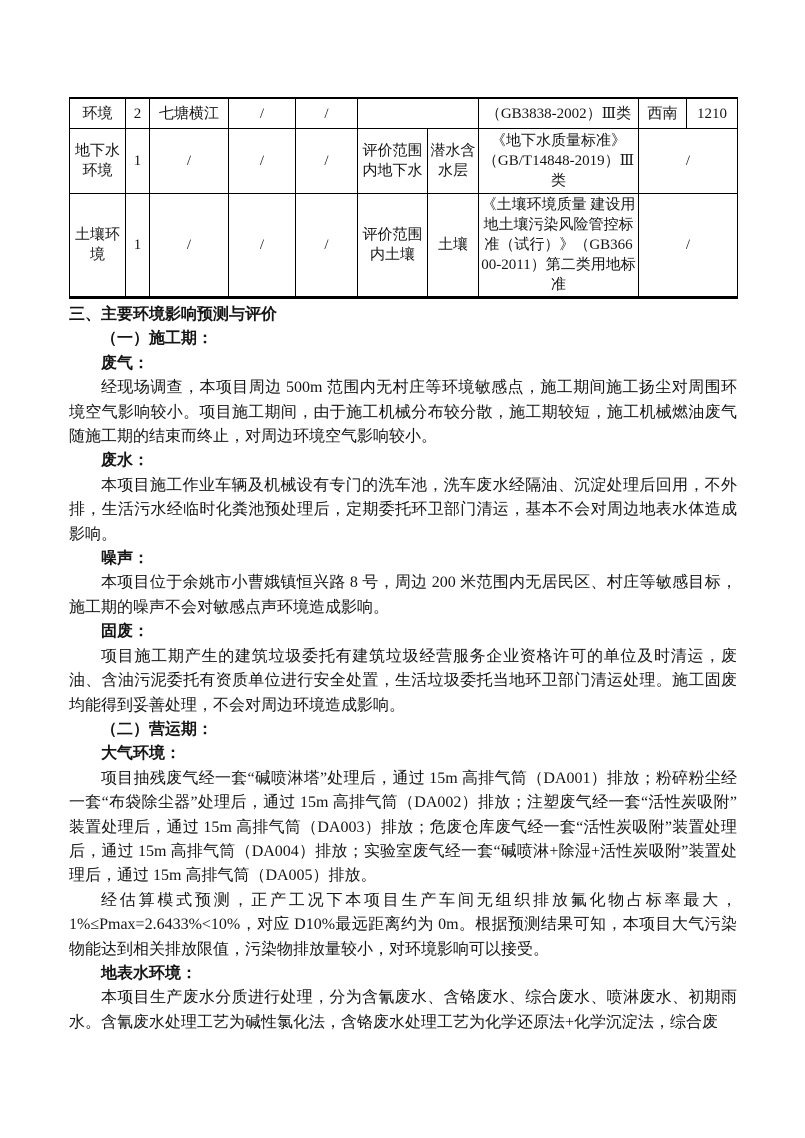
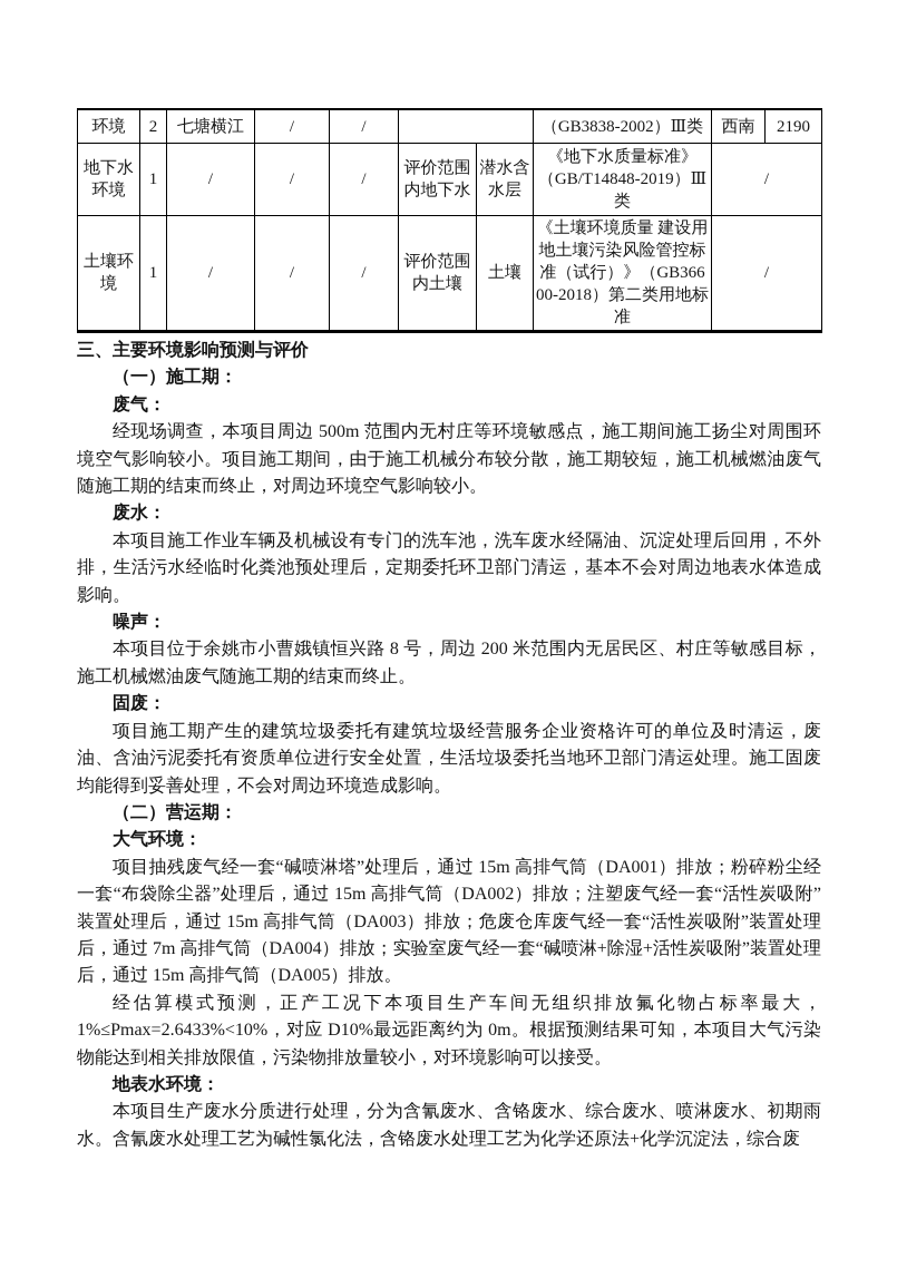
- 环境	2	七塘横江	/	/		（GB3838-2002）Ⅲ类	西南	1210
+ 环境	2	七塘横江	/	/		（GB3838-2002）Ⅲ类	西南	2190
  地下水环境	1	/	/	/	评价范围内地下水	潜水含水层	《地下水质量标准》（GB/T14848-2019）Ⅲ类	/
- 土壤环境	1	/	/	/	评价范围内土壤	土壤	《土壤环境质量 建设用地土壤污染风险管控标准（试行）》（GB36600-2011）第二类用地标准	/
+ 土壤环境	1	/	/	/	评价范围内土壤	土壤	《土壤环境质量 建设用地土壤污染风险管控标准（试行）》（GB36600-2018）第二类用地标准	/
  三、主要环境影响预测与评价
  （一）施工期：
  废气：
  经现场调查，本项目周边 500m 范围内无村庄等环境敏感点，施工期间施工扬尘对周围环境空气影响较小。项目施工期间，由于施工机械分布较分散，施工期较短，施工机械燃油废气随施工期的结束而终止，对周边环境空气影响较小。
  废水：
  本项目施工作业车辆及机械设有专门的洗车池，洗车废水经隔油、沉淀处理后回用，不外排，生活污水经临时化粪池预处理后，定期委托环卫部门清运，基本不会对周边地表水体造成影响。
  噪声：
- 本项目位于余姚市小曹娥镇恒兴路 8 号，周边 200 米范围内无居民区、村庄等敏感目标，施工期的噪声不会对敏感点声环境造成影响。
+ 本项目位于余姚市小曹娥镇恒兴路 8 号，周边 200 米范围内无居民区、村庄等敏感目标，施工机械燃油废气随施工期的结束而终止。
  固废：
  项目施工期产生的建筑垃圾委托有建筑垃圾经营服务企业资格许可的单位及时清运，废油、含油污泥委托有资质单位进行安全处置，生活垃圾委托当地环卫部门清运处理。施工固废均能得到妥善处理，不会对周边环境造成影响。
  （二）营运期：
  大气环境：
- 项目抽残废气经一套“碱喷淋塔”处理后，通过 15m 高排气筒（DA001）排放；粉碎粉尘经一套“布袋除尘器”处理后，通过 15m 高排气筒（DA002）排放；注塑废气经一套“活性炭吸附”装置处理后，通过 15m 高排气筒（DA003）排放；危废仓库废气经一套“活性炭吸附”装置处理后，通过 15m 高排气筒（DA004）排放；实验室废气经一套“碱喷淋+除湿+活性炭吸附”装置处理后，通过 15m 高排气筒（DA005）排放。
+ 项目抽残废气经一套“碱喷淋塔”处理后，通过 15m 高排气筒（DA001）排放；粉碎粉尘经一套“布袋除尘器”处理后，通过 15m 高排气筒（DA002）排放；注塑废气经一套“活性炭吸附”装置处理后，通过 15m 高排气筒（DA003）排放；危废仓库废气经一套“活性炭吸附”装置处理后，通过 7m 高排气筒（DA004）排放；实验室废气经一套“碱喷淋+除湿+活性炭吸附”装置处理后，通过 15m 高排气筒（DA005）排放。
  经估算模式预测，正产工况下本项目生产车间无组织排放氟化物占标率最大， 1%≤Pmax=2.6433%<10%，对应 D10%最远距离约为 0m。根据预测结果可知，本项目大气污染物能达到相关排放限值，污染物排放量较小，对环境影响可以接受。
  地表水环境：
  本项目生产废水分质进行处理，分为含氰废水、含铬废水、综合废水、喷淋废水、初期雨水。含氰废水处理工艺为碱性氯化法，含铬废水处理工艺为化学还原法+化学沉淀法，综合废
